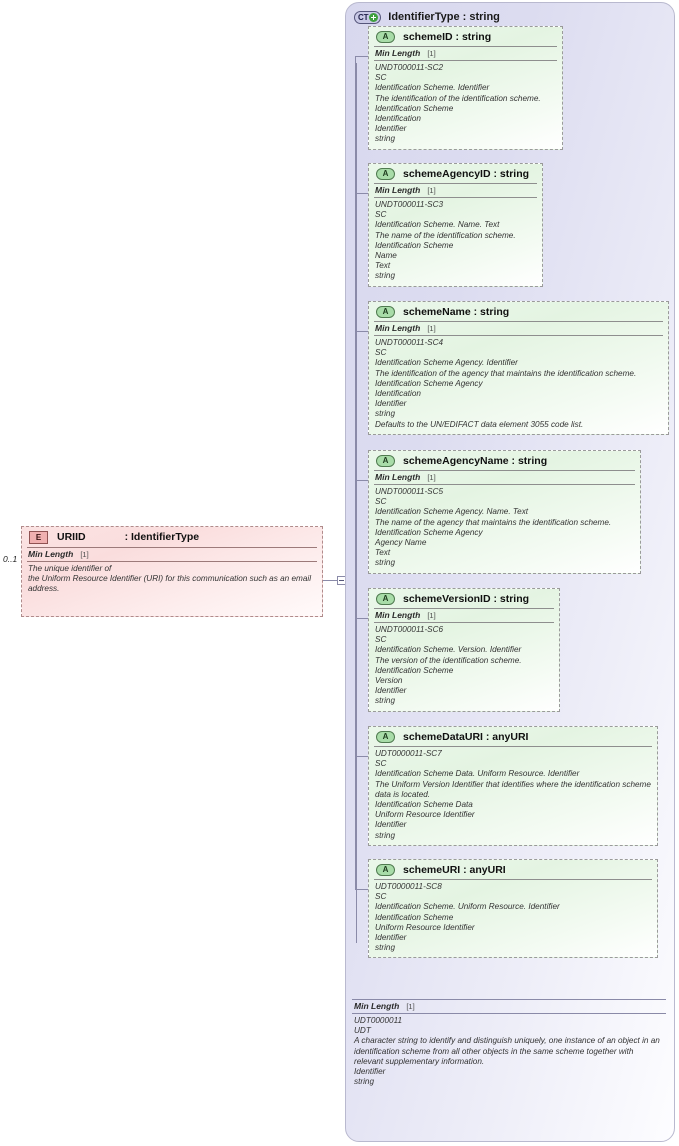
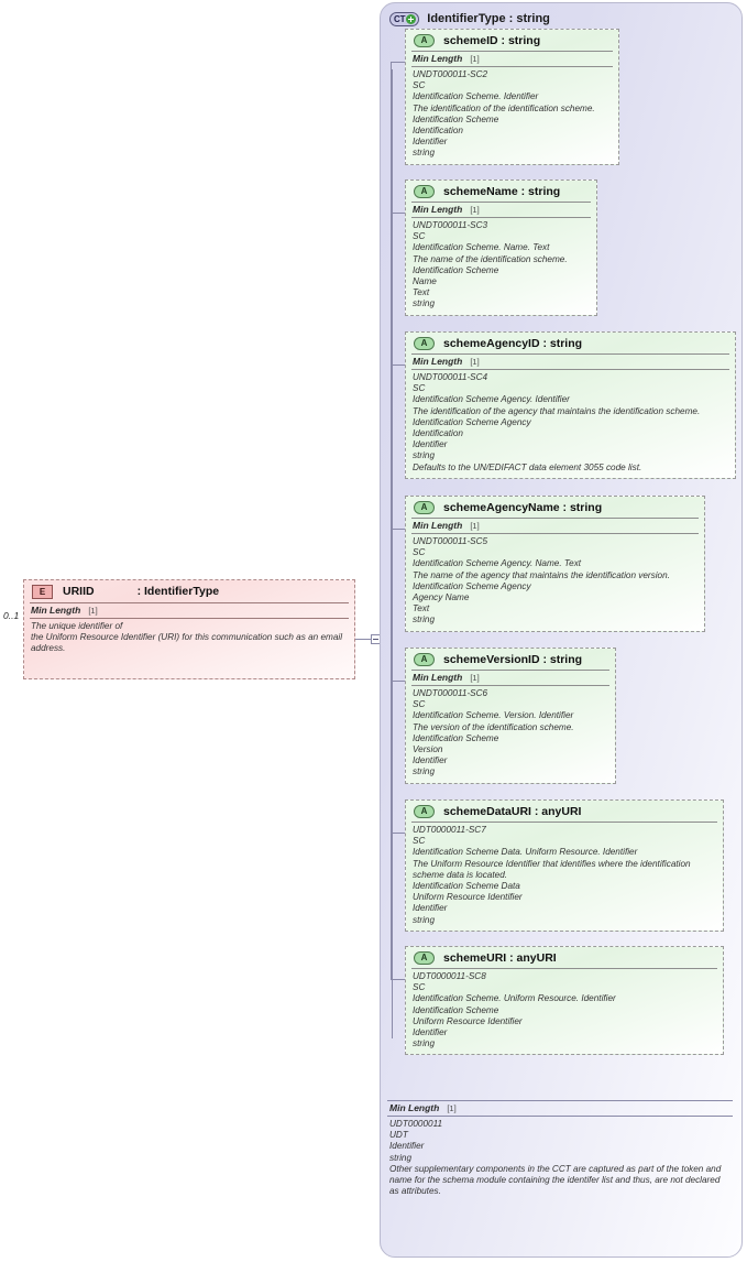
  0..1
  E
  URIID
  : IdentifierType
  Min Length
  [1]
  The unique identifier of
  the Uniform Resource Identifier (URI) for this communication such as an email
  address.
  CT
  IdentifierType : string
  Min Length
  [1]
  UDT0000011
  UDT
- A character string to identify and distinguish uniquely, one instance of an object in an identification scheme from all other objects in the same scheme together with relevant supplementary information.
  Identifier
  string
+ Other supplementary components in the CCT are captured as part of the token and name for the schema module containing the identifer list and thus, are not declared as attributes.
  A
  schemeID : string
  Min Length
  [1]
  UNDT000011-SC2
  SC
  Identification Scheme. Identifier
  The identification of the identification scheme.
  Identification Scheme
  Identification
  Identifier
  string
  A
- schemeAgencyID : string
+ schemeName : string
  Min Length
  [1]
  UNDT000011-SC3
  SC
  Identification Scheme. Name. Text
  The name of the identification scheme.
  Identification Scheme
  Name
  Text
  string
  A
- schemeName : string
+ schemeAgencyID : string
  Min Length
  [1]
  UNDT000011-SC4
  SC
  Identification Scheme Agency. Identifier
  The identification of the agency that maintains the identification scheme.
  Identification Scheme Agency
  Identification
  Identifier
  string
  Defaults to the UN/EDIFACT data element 3055 code list.
  A
  schemeAgencyName : string
  Min Length
  [1]
  UNDT000011-SC5
  SC
  Identification Scheme Agency. Name. Text
- The name of the agency that maintains the identification scheme.
+ The name of the agency that maintains the identification version.
  Identification Scheme Agency
  Agency Name
  Text
  string
  A
  schemeVersionID : string
  Min Length
  [1]
  UNDT000011-SC6
  SC
  Identification Scheme. Version. Identifier
  The version of the identification scheme.
  Identification Scheme
  Version
  Identifier
  string
  A
  schemeDataURI : anyURI
  UDT0000011-SC7
  SC
  Identification Scheme Data. Uniform Resource. Identifier
- The Uniform Version Identifier that identifies where the identification scheme data is located.
+ The Uniform Resource Identifier that identifies where the identification scheme data is located.
  Identification Scheme Data
  Uniform Resource Identifier
  Identifier
  string
  A
  schemeURI : anyURI
  UDT0000011-SC8
  SC
  Identification Scheme. Uniform Resource. Identifier
  Identification Scheme
  Uniform Resource Identifier
  Identifier
  string
